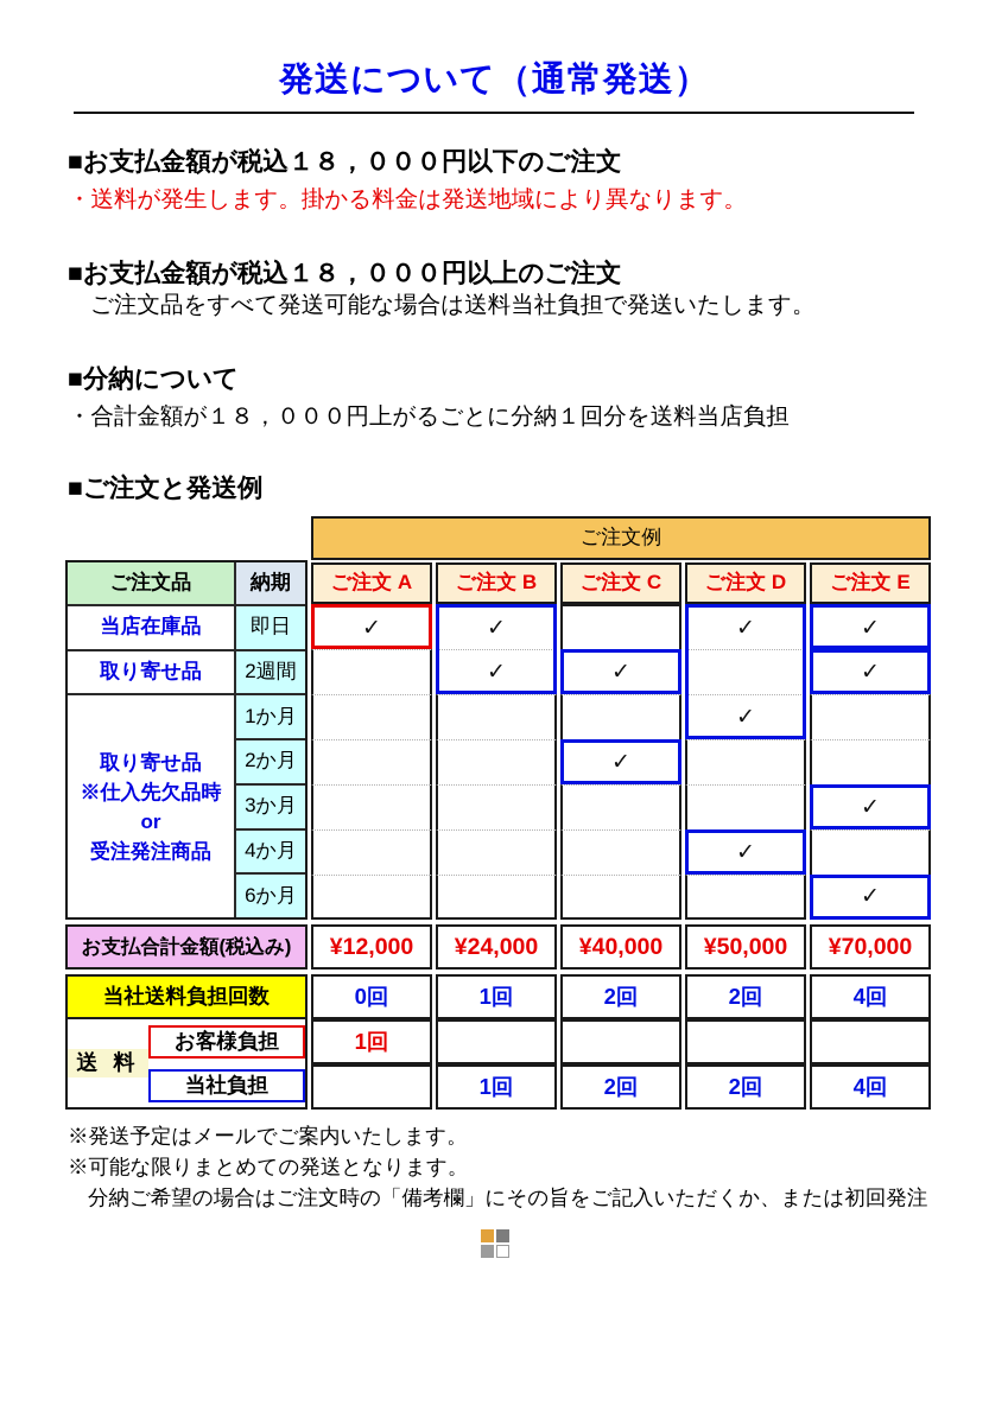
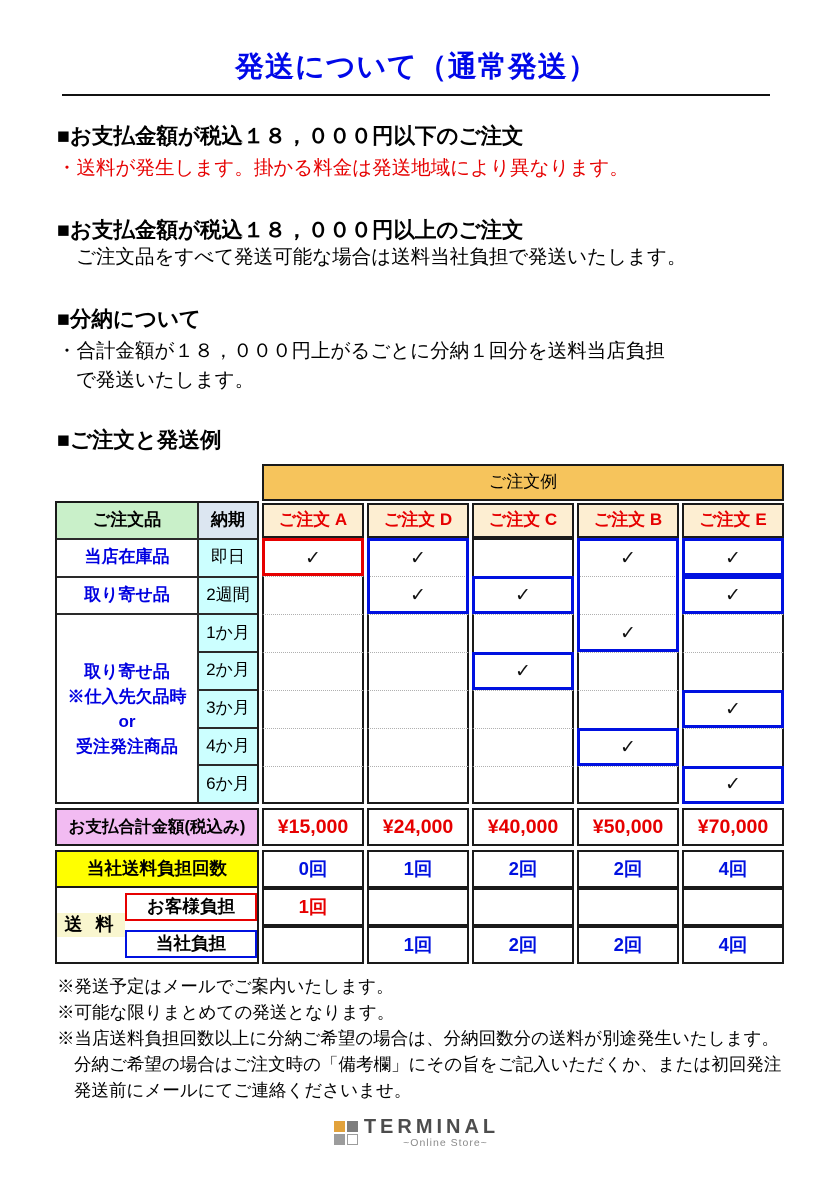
  発送について（通常発送）
  ■お支払金額が税込１８，０００円以下のご注文
  ・送料が発生します。掛かる料金は発送地域により異なります。
  ■お支払金額が税込１８，０００円以上のご注文
  ご注文品をすべて発送可能な場合は送料当社負担で発送いたします。
  ■分納について
  ・合計金額が１８，０００円上がるごとに分納１回分を送料当店負担
+ で発送いたします。
  ■ご注文と発送例
  ご注文例
  ご注文 A
- ご注文 B
+ ご注文 D
  ご注文 C
- ご注文 D
+ ご注文 B
  ご注文 E
  ご注文品
  納期
  当店在庫品
  即日
  取り寄せ品
  2週間
  取り寄せ品
  ※仕入先欠品時
  or
  受注発注商品
  1か月
  2か月
  3か月
  4か月
  6か月
  ✓
  ✓
  ✓
  ✓
  ✓
  ✓
  ✓
  ✓
  ✓
  ✓
  ✓
  ✓
  お支払合計金額(税込み)
- ¥12,000
+ ¥15,000
  ¥24,000
  ¥40,000
  ¥50,000
  ¥70,000
  当社送料負担回数
  0回
  1回
  2回
  2回
  4回
  送 料
  お客様負担
  当社負担
  1回
  1回
  2回
  2回
  4回
  ※発送予定はメールでご案内いたします。
  ※可能な限りまとめての発送となります。
+ ※当店送料負担回数以上に分納ご希望の場合は、分納回数分の送料が別途発生いたします。
  分納ご希望の場合はご注文時の「備考欄」にその旨をご記入いただくか、または初回発注
+ 発送前にメールにてご連絡くださいませ。
+ TERMINAL
+ ~Online Store~
